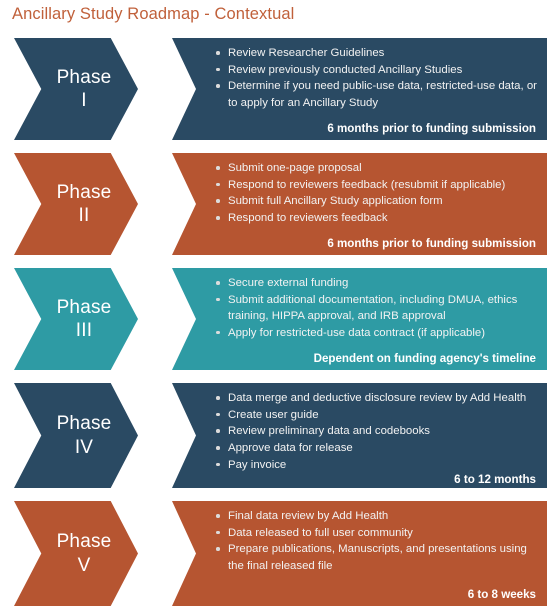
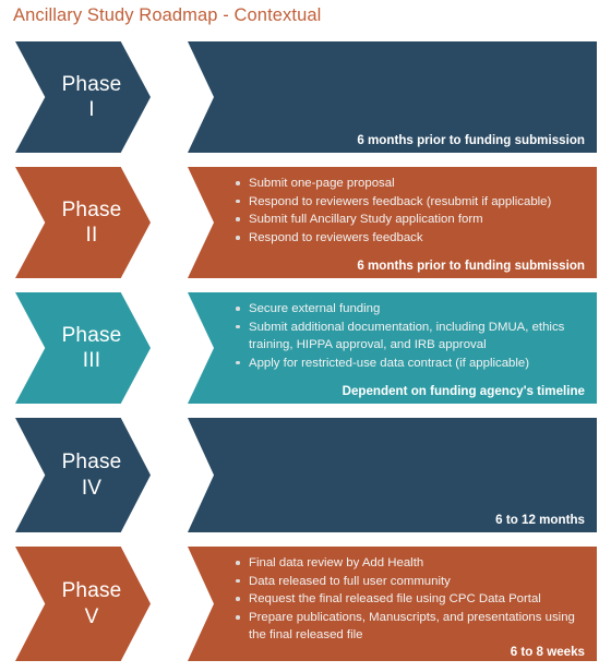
  Ancillary Study Roadmap - Contextual
  Phase
  I
- Review Researcher Guidelines
- Review previously conducted Ancillary Studies
- Determine if you need public-use data, restricted-use data, or to apply for an Ancillary Study
  6 months prior to funding submission
  Phase
  II
  Submit one-page proposal
  Respond to reviewers feedback (resubmit if applicable)
  Submit full Ancillary Study application form
  Respond to reviewers feedback
  6 months prior to funding submission
  Phase
  III
  Secure external funding
  Submit additional documentation, including DMUA, ethics training, HIPPA approval, and IRB approval
  Apply for restricted-use data contract (if applicable)
  Dependent on funding agency's timeline
  Phase
  IV
- Data merge and deductive disclosure review by Add Health
- Create user guide
- Review preliminary data and codebooks
- Approve data for release
- Pay invoice
  6 to 12 months
  Phase
  V
  Final data review by Add Health
  Data released to full user community
+ Request the final released file using CPC Data Portal
  Prepare publications, Manuscripts, and presentations using the final released file
  6 to 8 weeks
